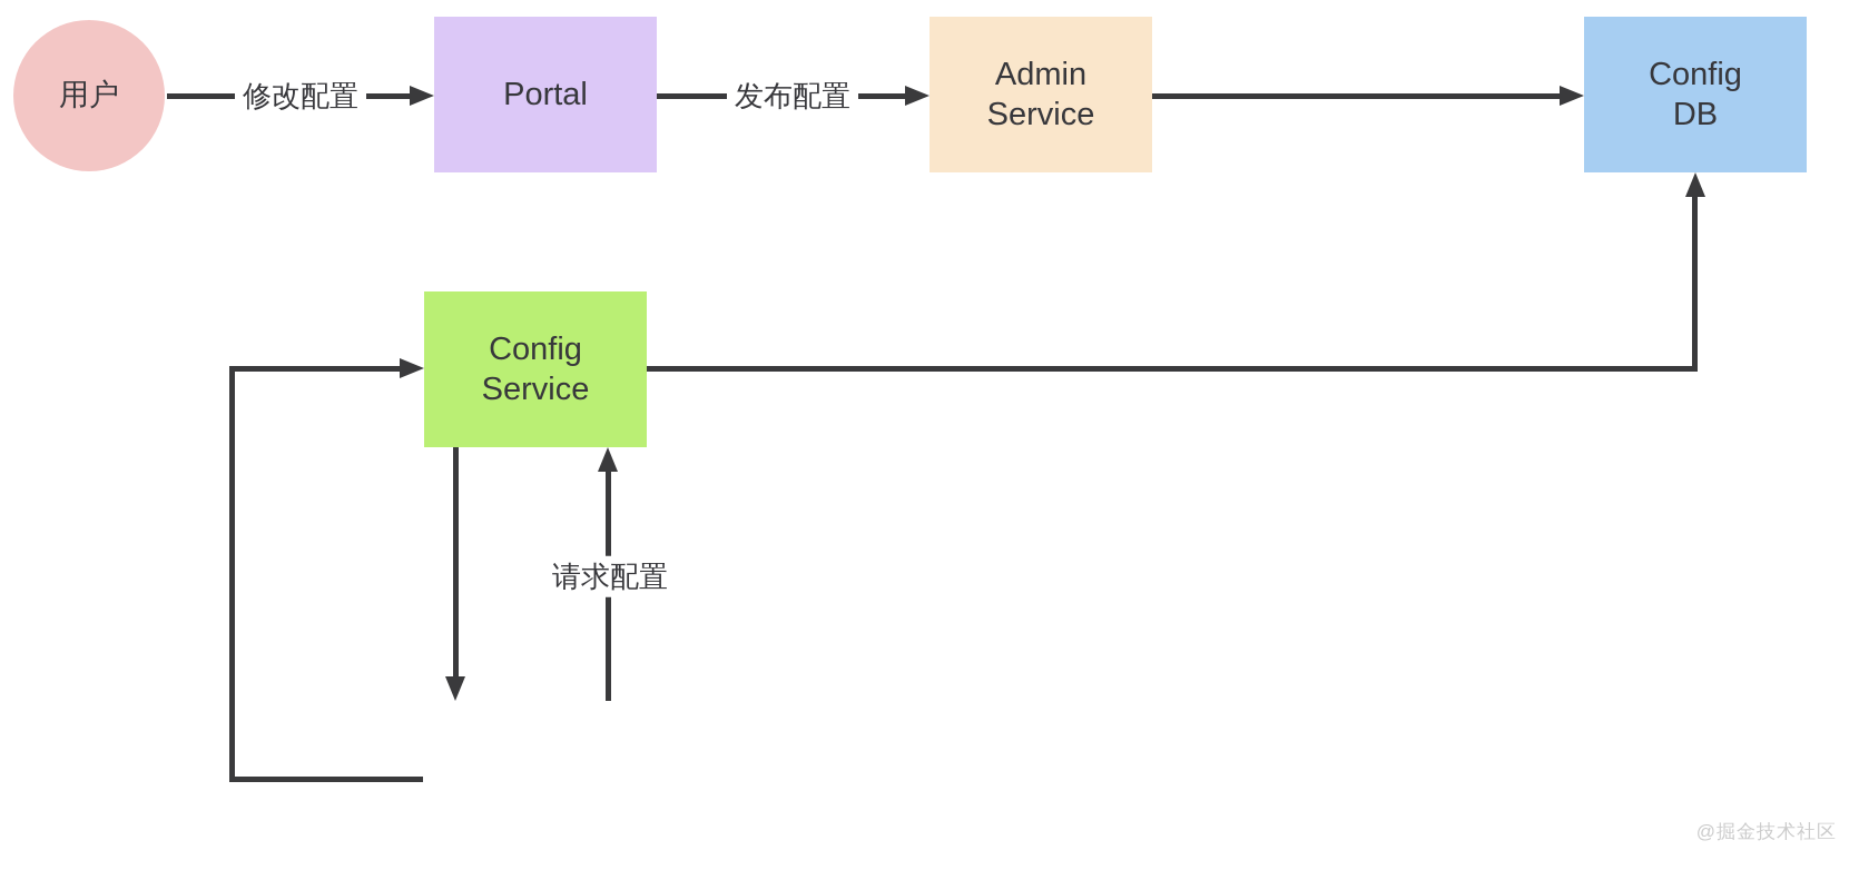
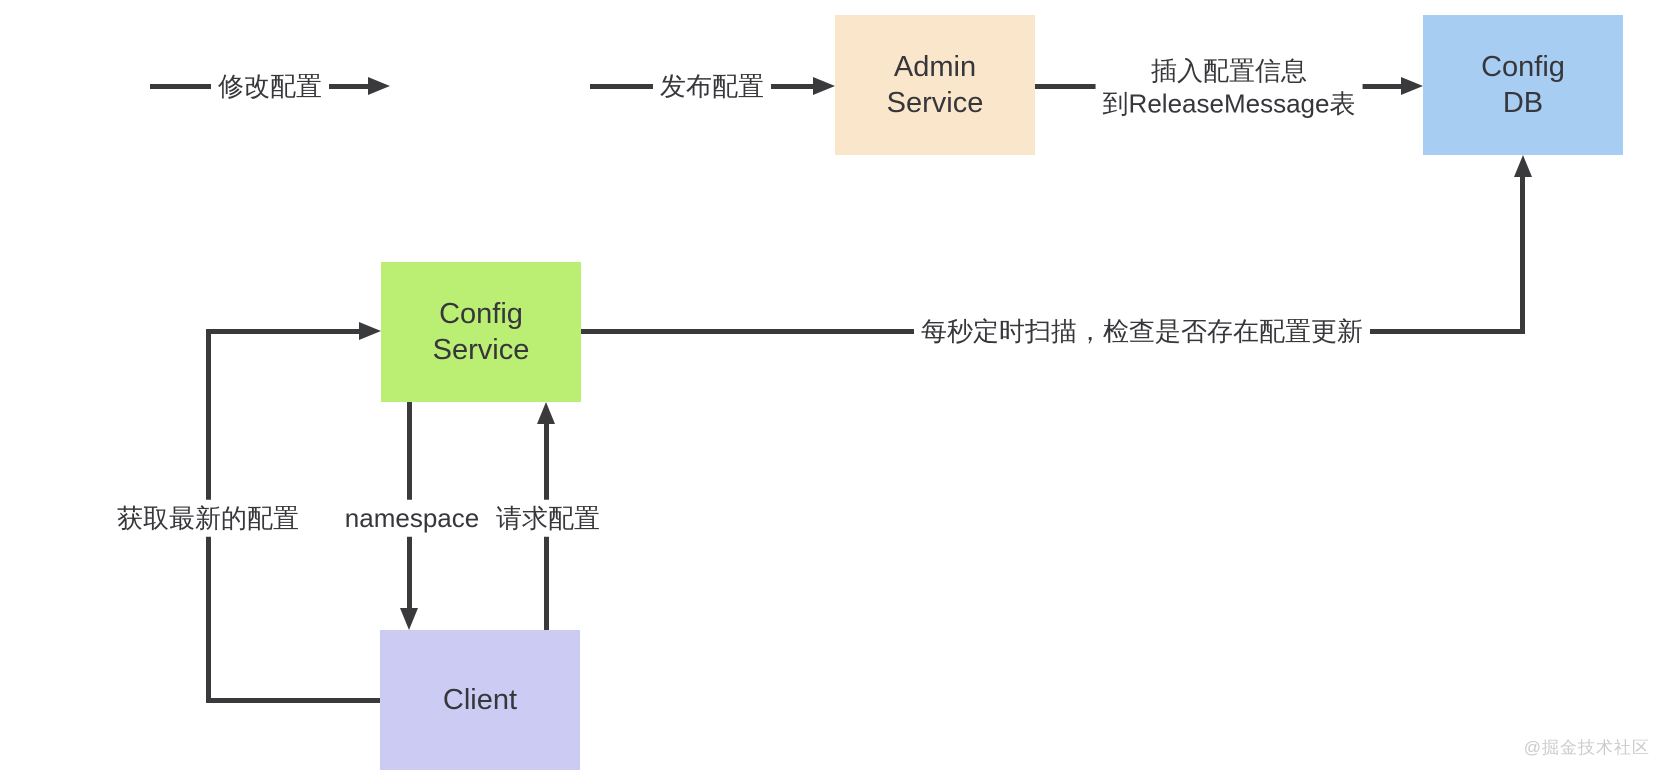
- 用户
- Portal
  Admin
  Service
  Config
  DB
  Config
  Service
+ Client
  修改配置
  发布配置
+ 插入配置信息
+ 到ReleaseMessage表
+ 每秒定时扫描，检查是否存在配置更新
+ 获取最新的配置
+ namespace
  请求配置
  @掘金技术社区
